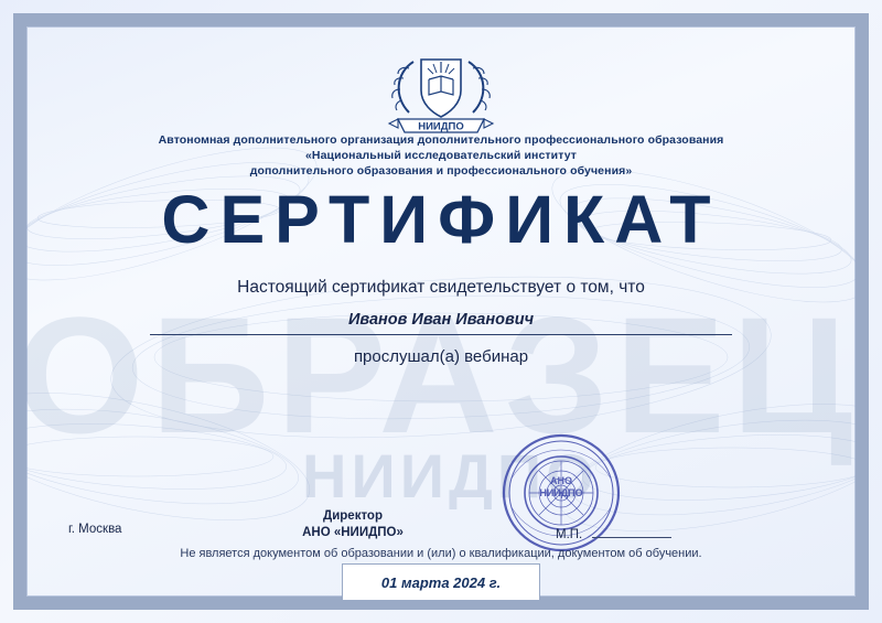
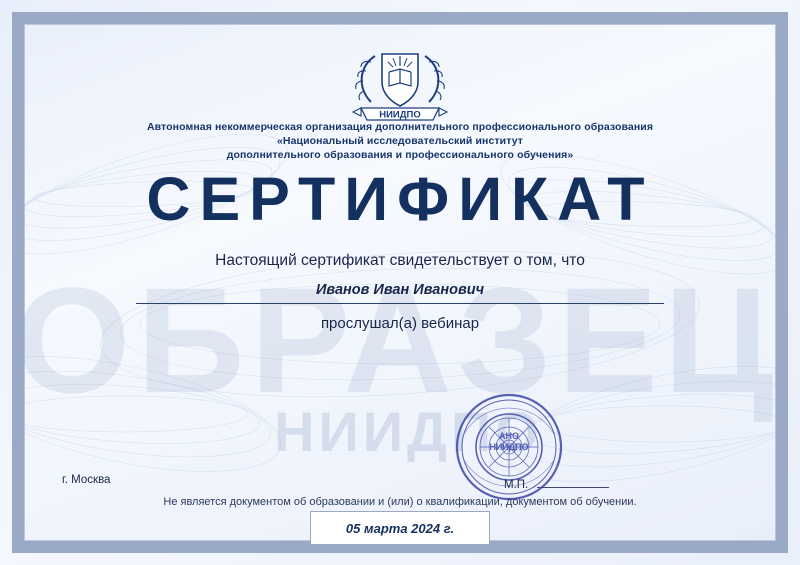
  ОБРАЗЕЦ
  НИИДПО
  НИИДПО
- Автономная дополнительного организация дополнительного профессионального образования
+ Автономная некоммерческая организация дополнительного профессионального образования
  «Национальный исследовательский институт
  дополнительного образования и профессионального обучения»
  СЕРТИФИКАТ
  Настоящий сертификат свидетельствует о том, что
  Иванов Иван Иванович
  прослушал(а) вебинар
  АНО
  НИИДПО
  г. Москва
- Директор
- АНО «НИИДПО»
  М.П.
  Не является документом об образовании и (или) о квалификации, документом об обучении.
- 01 марта 2024 г.
+ 05 марта 2024 г.
